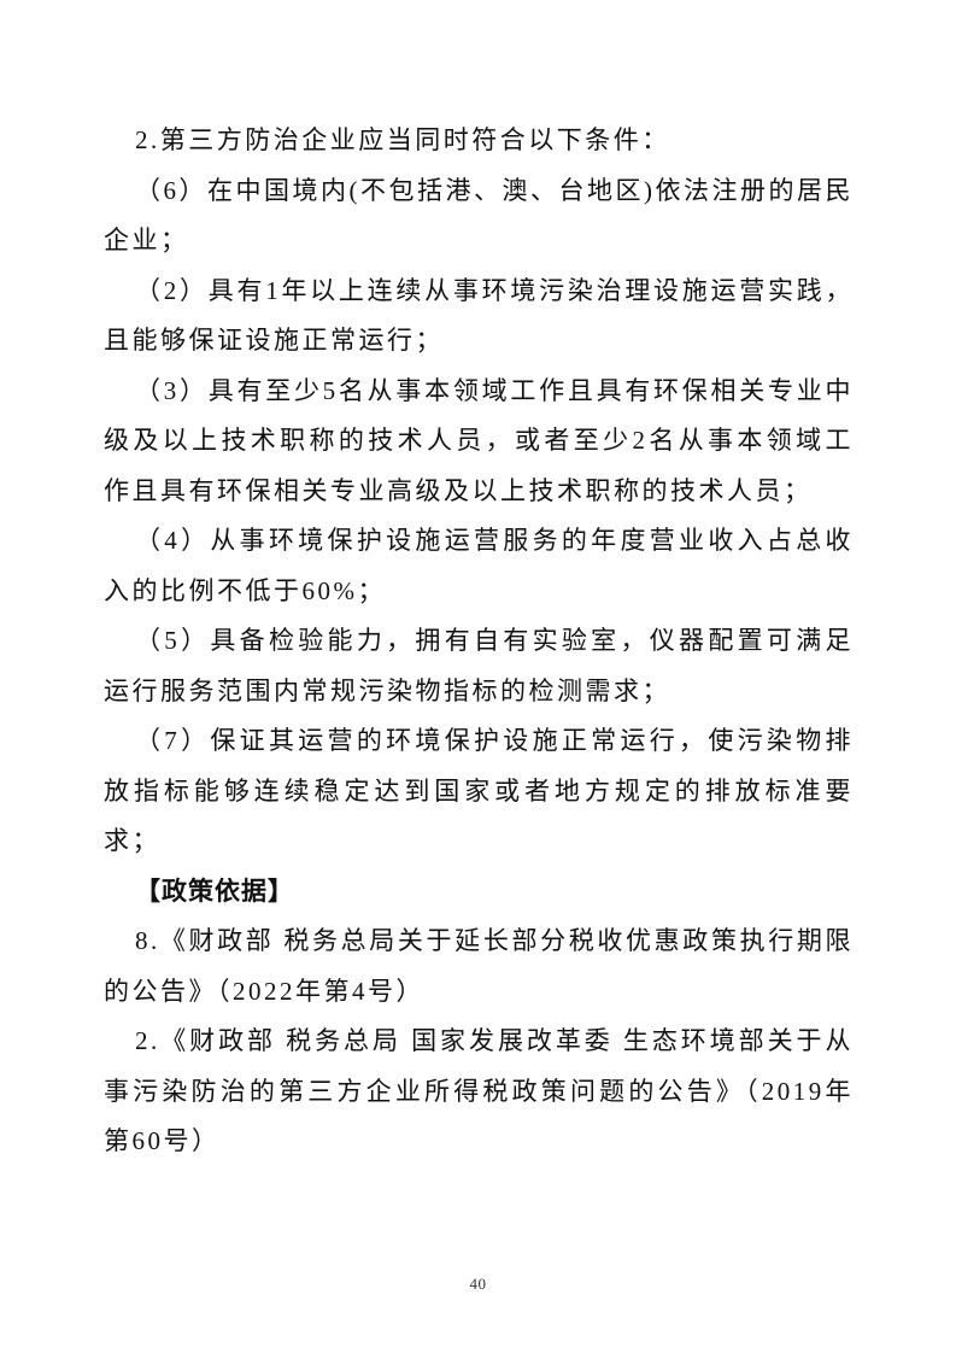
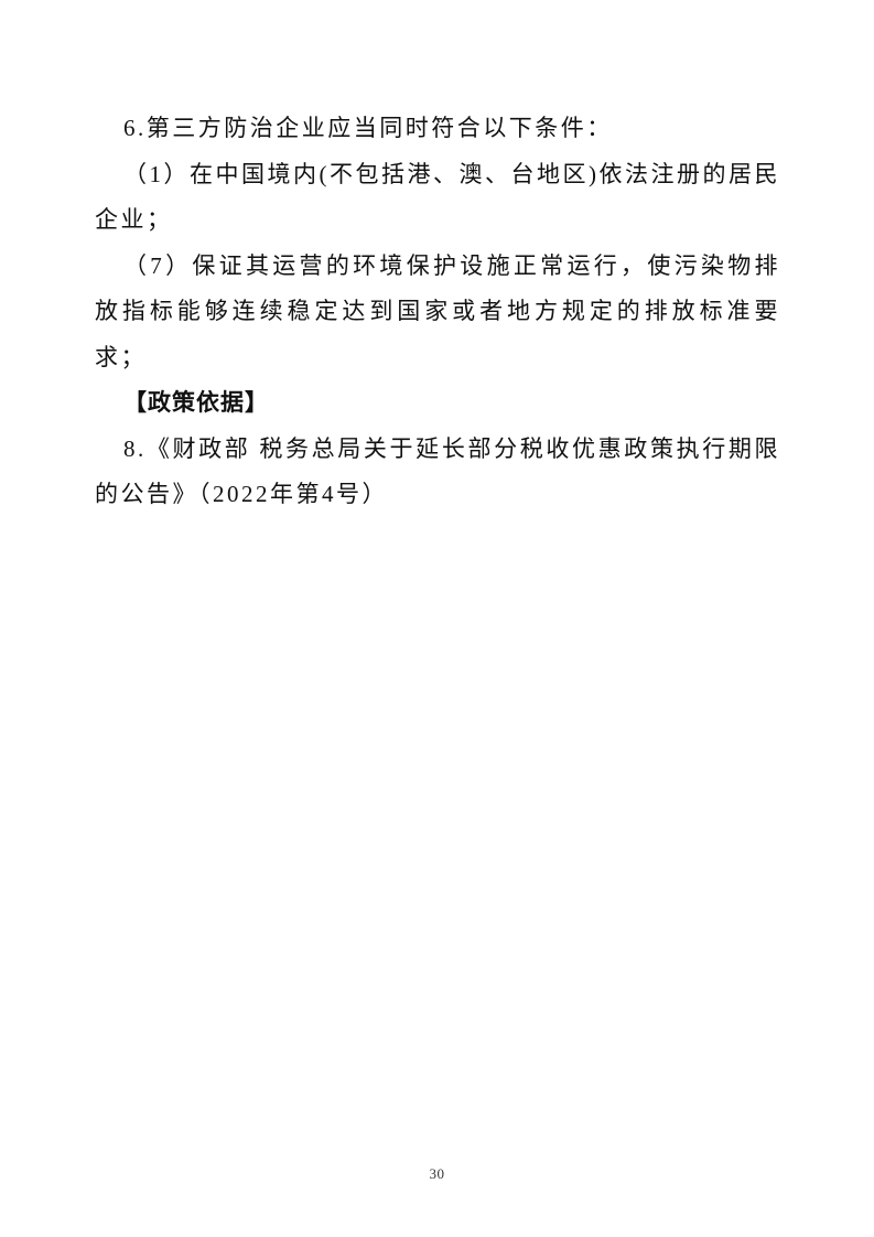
- 2.第三方防治企业应当同时符合以下条件：
+ 6.第三方防治企业应当同时符合以下条件：
- （6）在中国境内(不包括港、澳、台地区)依法注册的居民企业；
+ （1）在中国境内(不包括港、澳、台地区)依法注册的居民企业；
- （2）具有1年以上连续从事环境污染治理设施运营实践，且能够保证设施正常运行；
- （3）具有至少5名从事本领域工作且具有环保相关专业中级及以上技术职称的技术人员，或者至少2名从事本领域工作且具有环保相关专业高级及以上技术职称的技术人员；
- （4）从事环境保护设施运营服务的年度营业收入占总收入的比例不低于60%；
- （5）具备检验能力，拥有自有实验室，仪器配置可满足运行服务范围内常规污染物指标的检测需求；
  （7）保证其运营的环境保护设施正常运行，使污染物排放指标能够连续稳定达到国家或者地方规定的排放标准要求；
  【政策依据】
  8.《财政部 税务总局关于延长部分税收优惠政策执行期限的公告》（2022年第4号）
- 2.《财政部 税务总局 国家发展改革委 生态环境部关于从事污染防治的第三方企业所得税政策问题的公告》（2019年第60号）
- 40
+ 30
